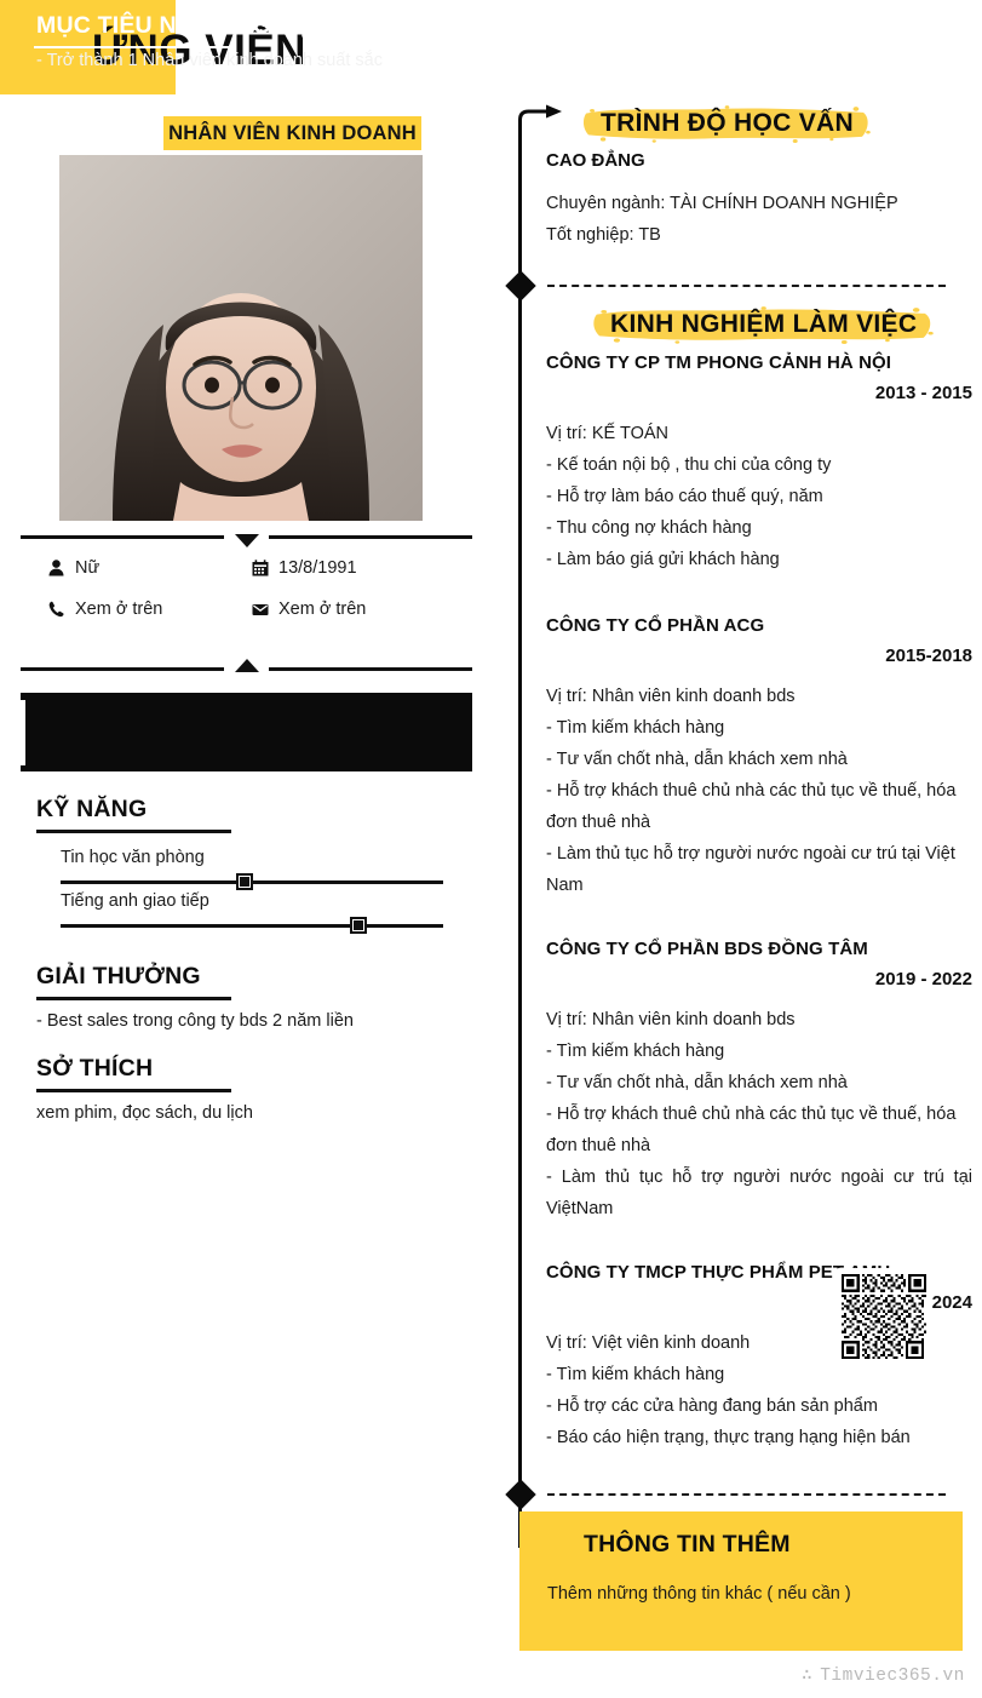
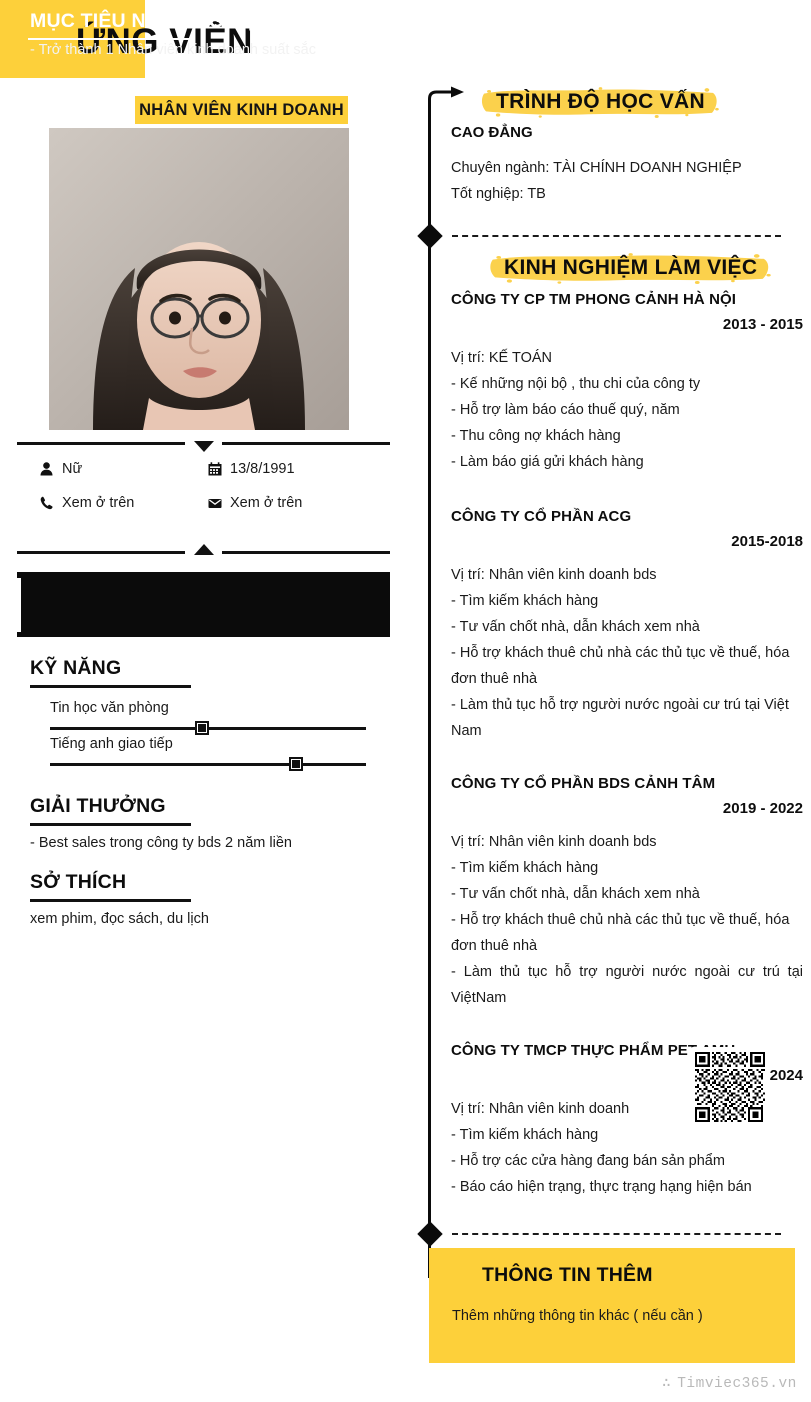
  ỨNG VIÊN
  NHÂN VIÊN KINH DOANH
  Nữ
  13/8/1991
  Xem ở trên
  Xem ở trên
  MỤC TIÊU NGHỀ NGHIỆP
  - Trở thành 1 Nhân viên kinh doanh suất sắc
  KỸ NĂNG
  Tin học văn phòng
  Tiếng anh giao tiếp
  GIẢI THƯỞNG
  - Best sales trong công ty bds 2 năm liền
  SỞ THÍCH
  xem phim, đọc sách, du lịch
  TRÌNH ĐỘ HỌC VẤN
  CAO ĐẲNG
  Chuyên ngành: TÀI CHÍNH DOANH NGHIỆP
  Tốt nghiệp: TB
  KINH NGHIỆM LÀM VIỆC
  CÔNG TY CP TM PHONG CẢNH HÀ NỘI
  2013 - 2015
  Vị trí: KẾ TOÁN
- - Kế toán nội bộ , thu chi của công ty
+ - Kế những nội bộ , thu chi của công ty
  - Hỗ trợ làm báo cáo thuế quý, năm
  - Thu công nợ khách hàng
  - Làm báo giá gửi khách hàng
  CÔNG TY CỔ PHẦN ACG
  2015-2018
  Vị trí: Nhân viên kinh doanh bds
  - Tìm kiếm khách hàng
  - Tư vấn chốt nhà, dẫn khách xem nhà
  - Hỗ trợ khách thuê chủ nhà các thủ tục về thuế, hóa đơn thuê nhà
  - Làm thủ tục hỗ trợ người nước ngoài cư trú tại Việt Nam
- CÔNG TY CỔ PHẦN BDS ĐỒNG TÂM
+ CÔNG TY CỔ PHẦN BDS CẢNH TÂM
  2019 - 2022
  Vị trí: Nhân viên kinh doanh bds
  - Tìm kiếm khách hàng
  - Tư vấn chốt nhà, dẫn khách xem nhà
  - Hỗ trợ khách thuê chủ nhà các thủ tục về thuế, hóa đơn thuê nhà
  - Làm thủ tục hỗ trợ người nước ngoài cư trú tại ViệtNam
  CÔNG TY TMCP THỰC PHẨM PE
- Vị trí: Việt viên kinh doanh
+ Vị trí: Nhân viên kinh doanh
  - Tìm kiếm khách hàng
  - Hỗ trợ các cửa hàng đang bán sản phẩm
  - Báo cáo hiện trạng, thực trạng hạng hiện bán
  THÔNG TIN THÊM
  Thêm những thông tin khác ( nếu cần )
  ∴
  Timviec365.vn
